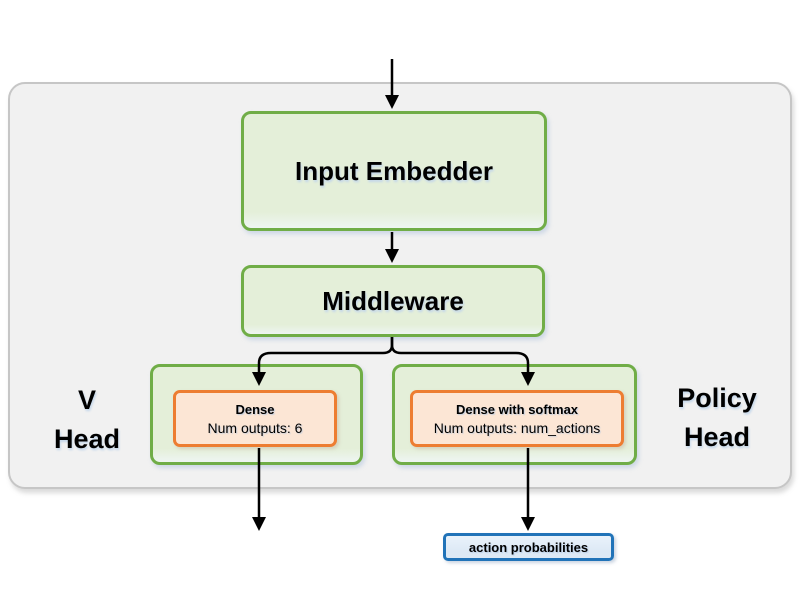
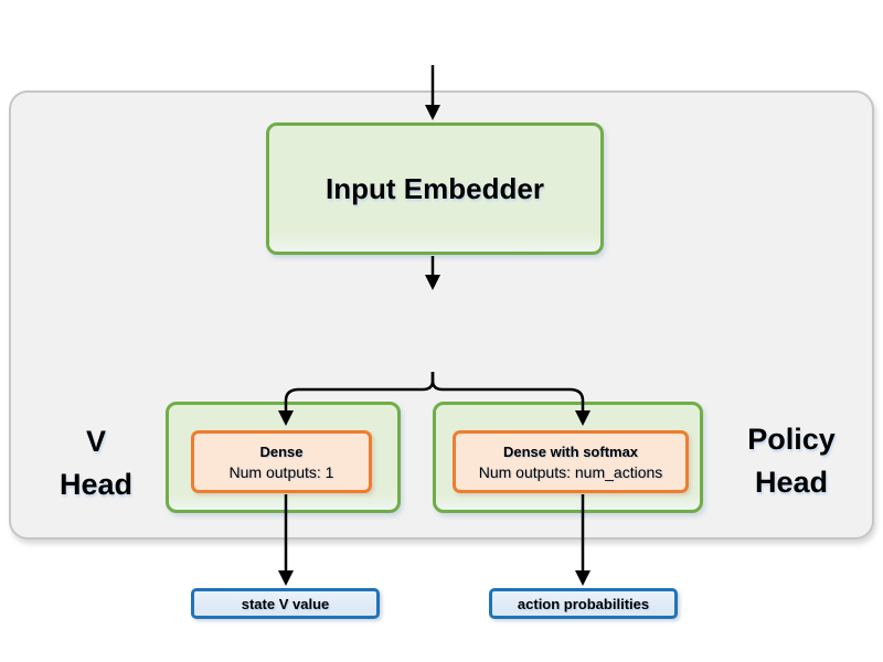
  V
  Head
  Policy
  Head
+ state V value
  action probabilities
  Input Embedder
- Middleware
  Dense
- Num outputs: 6
+ Num outputs: 1
  Dense with softmax
  Num outputs: num_actions
